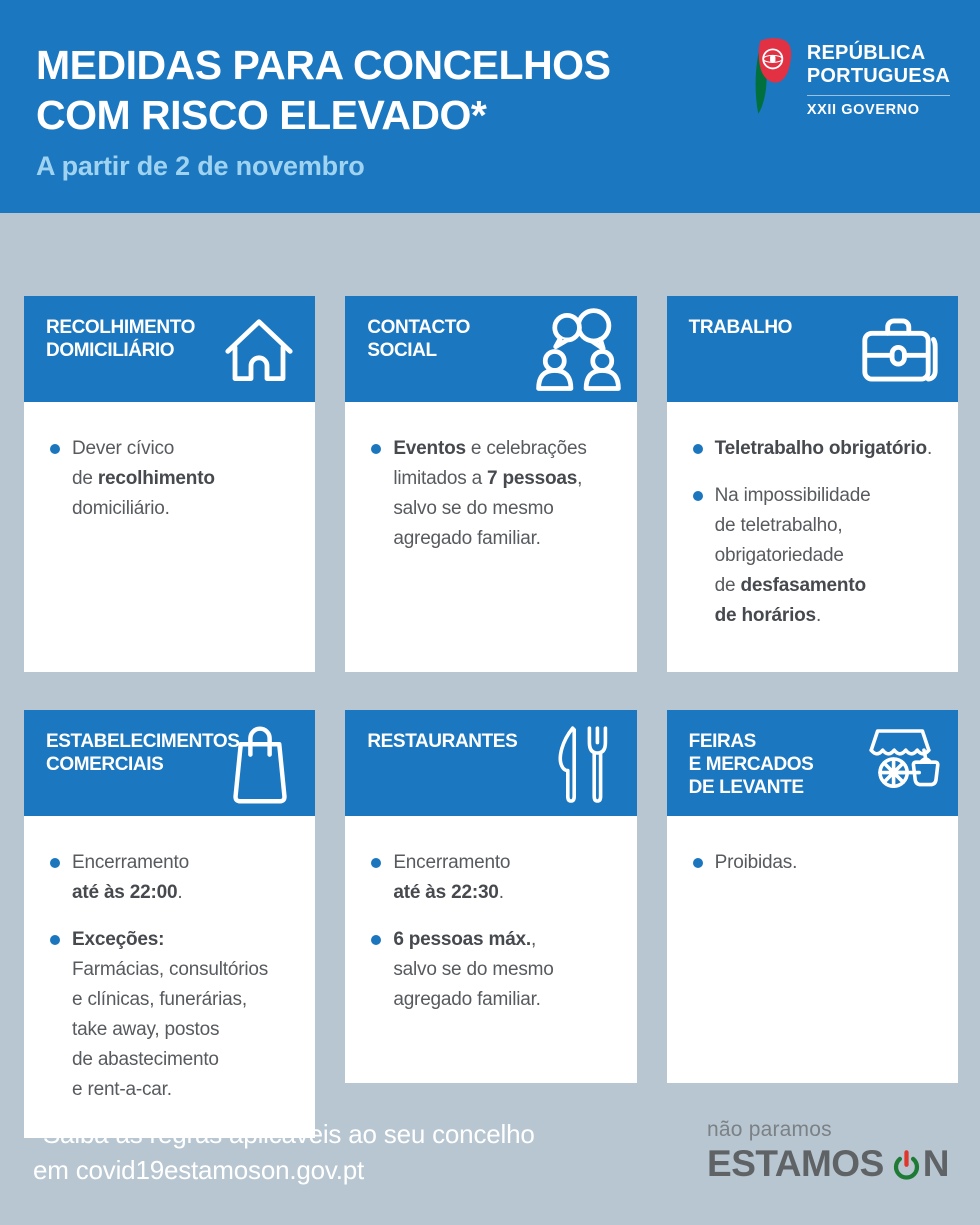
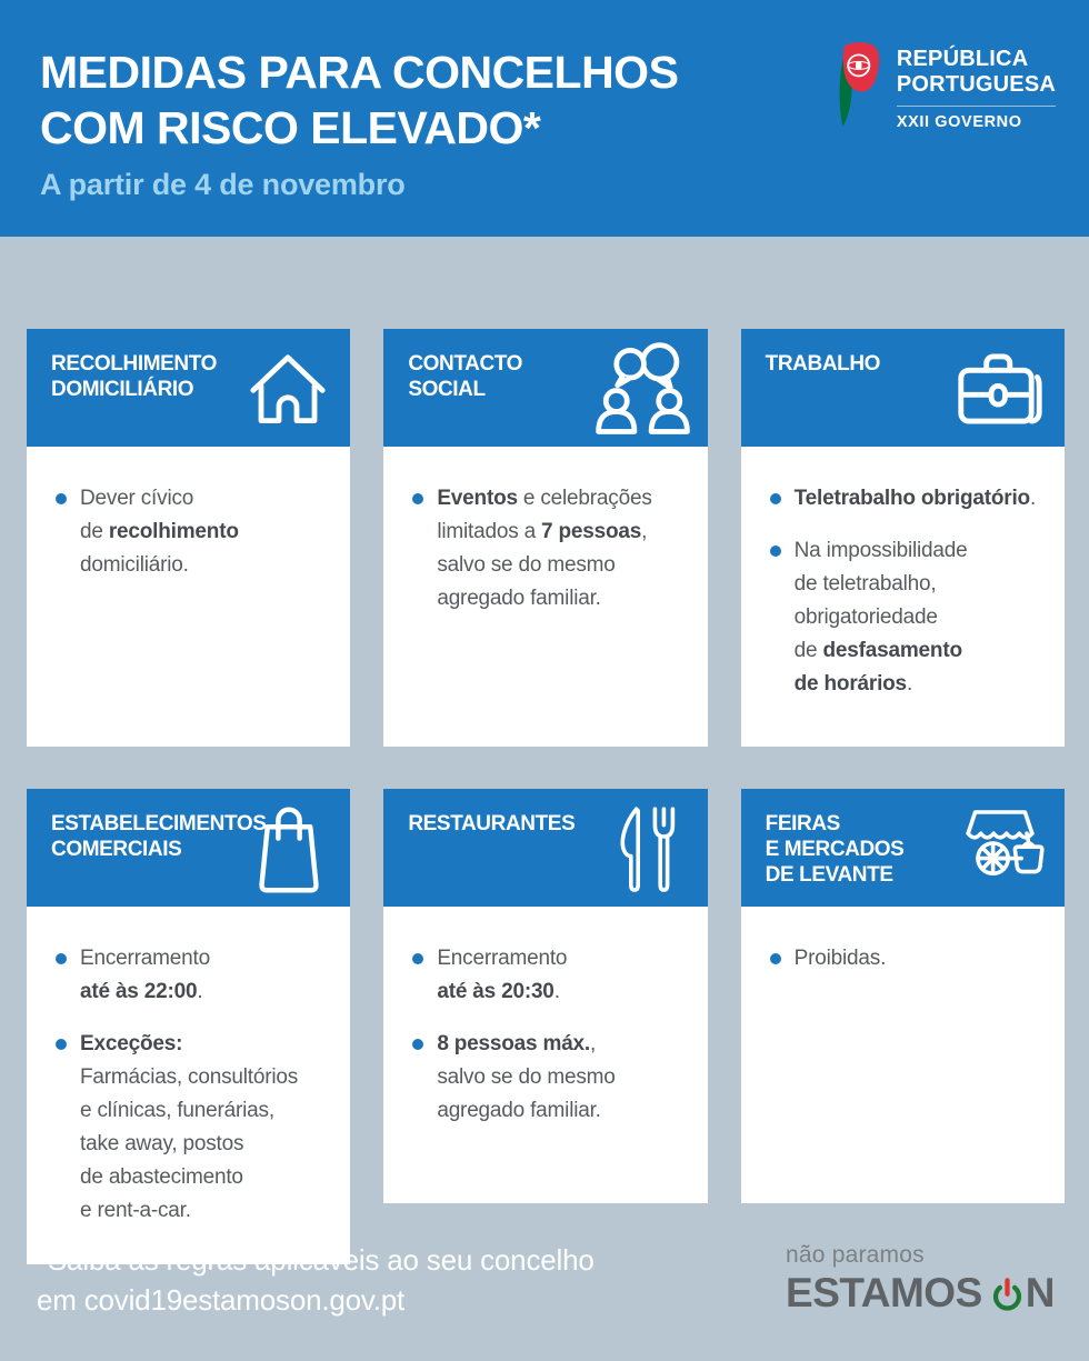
  MEDIDAS PARA CONCELHOS
  COM RISCO ELEVADO*
- A partir de 2 de novembro
+ A partir de 4 de novembro
  REPÚBLICA
  PORTUGUESA
  XXII GOVERNO
  RECOLHIMENTO
  DOMICILIÁRIO
  Dever cívico
  de recolhimento
  domiciliário.
  CONTACTO
  SOCIAL
  Eventos e celebrações
  limitados a 7 pessoas,
  salvo se do mesmo
  agregado familiar.
  TRABALHO
  Teletrabalho obrigatório.
  Na impossibilidade
  de teletrabalho,
  obrigatoriedade
  de desfasamento
  de horários.
  ESTABELECIMENTOS
  COMERCIAIS
  Encerramento
  até às 22:00.
  Exceções:
  Farmácias, consultórios
  e clínicas, funerárias,
  take away, postos
  de abastecimento
  e rent-a-car.
  RESTAURANTES
  Encerramento
- até às 22:30.
+ até às 20:30.
- 6 pessoas máx.,
+ 8 pessoas máx.,
  salvo se do mesmo
  agregado familiar.
  FEIRAS
  E MERCADOS
  DE LEVANTE
  Proibidas.
  *Saiba as regras aplicáveis ao seu concelho
  em covid19estamoson.gov.pt
  não paramos
  ESTAMOS
  N
